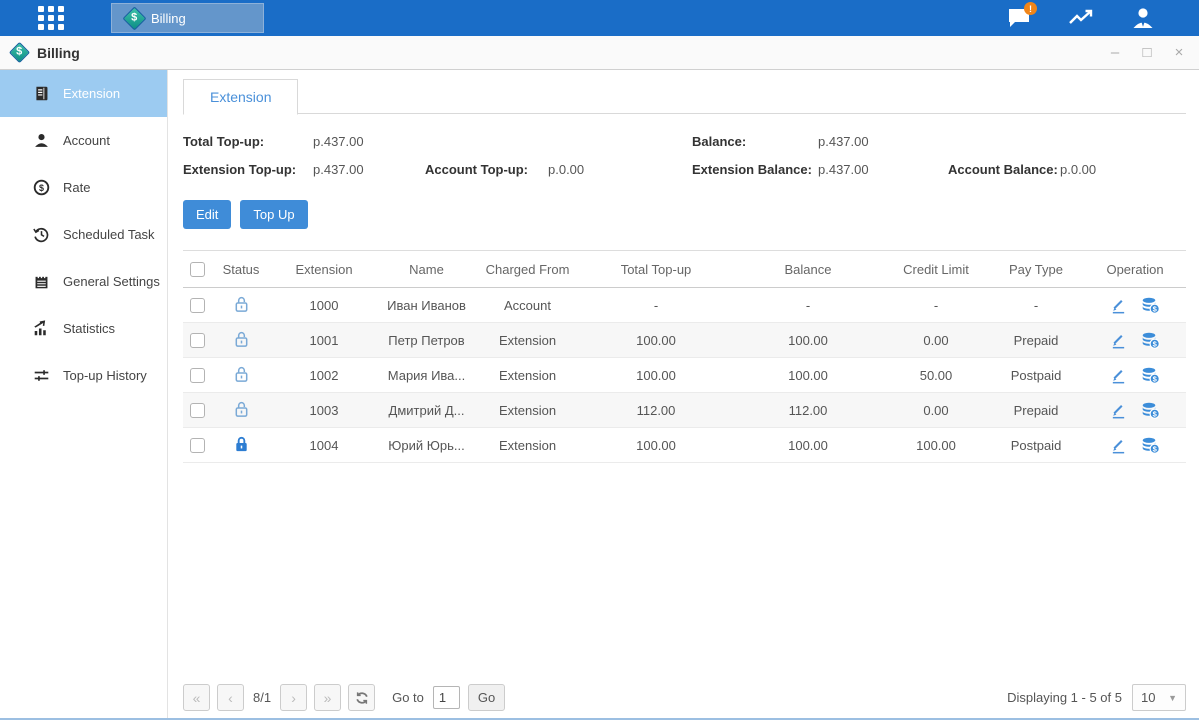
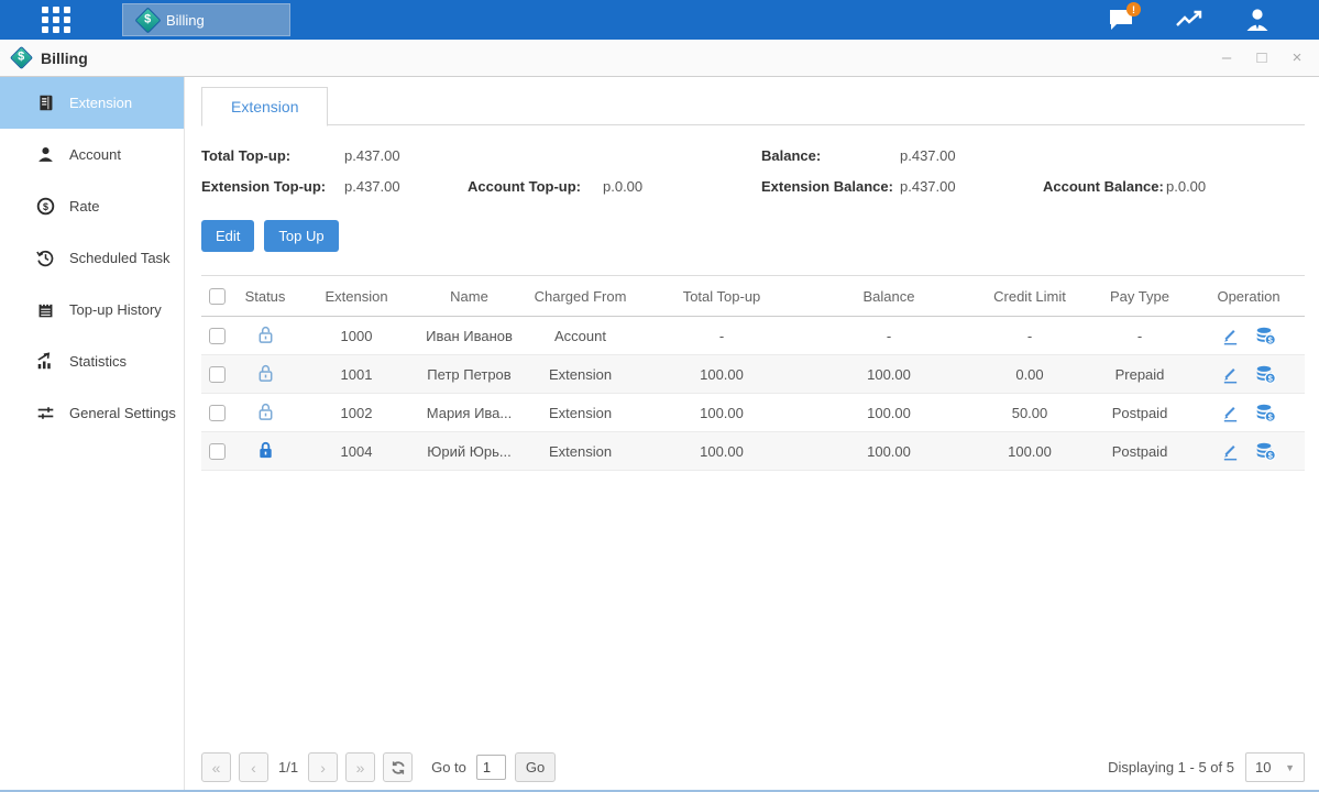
  Billing
  !
  Billing
  –
  □
  ×
  Extension
  Account
  $
  Rate
  Scheduled Task
- General Settings
+ Top-up History
  Statistics
- Top-up History
+ General Settings
  Extension
  Total Top-up:
  p.437.00
  Balance:
  p.437.00
  Extension Top-up:
  p.437.00
  Account Top-up:
  p.0.00
  Extension Balance:
  p.437.00
  Account Balance:
  p.0.00
  Edit
  Top Up
  	Status	Extension	Name	Charged From	Total Top-up	Balance	Credit Limit	Pay Type	Operation
  		1000	Иван Иванов	Account	-	-	-	-	$
  		1001	Петр Петров	Extension	100.00	100.00	0.00	Prepaid	$
  		1002	Мария Ива...	Extension	100.00	100.00	50.00	Postpaid	$
- 		1003	Дмитрий Д...	Extension	112.00	112.00	0.00	Prepaid	$
  		1004	Юрий Юрь...	Extension	100.00	100.00	100.00	Postpaid	$
  «
  ‹
- 8/1
+ 1/1
  ›
  »
  Go to
  1
  Go
  Displaying 1 - 5 of 5
  10
  ▼
